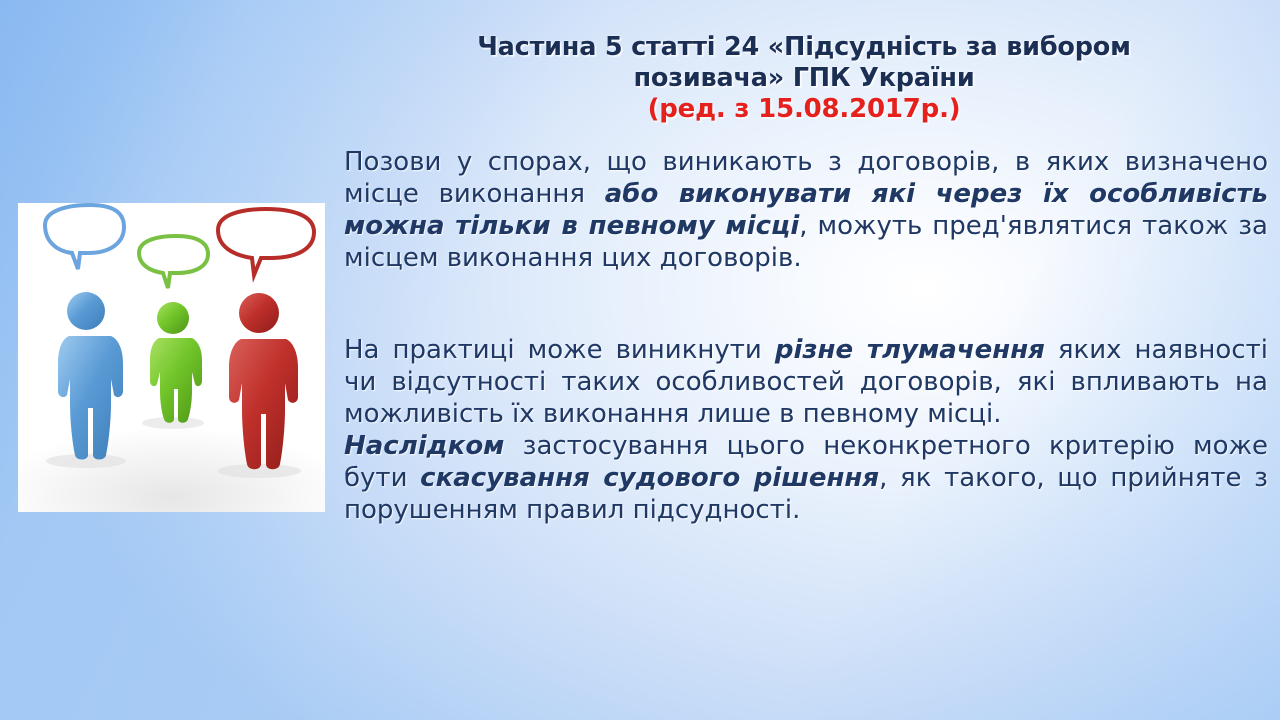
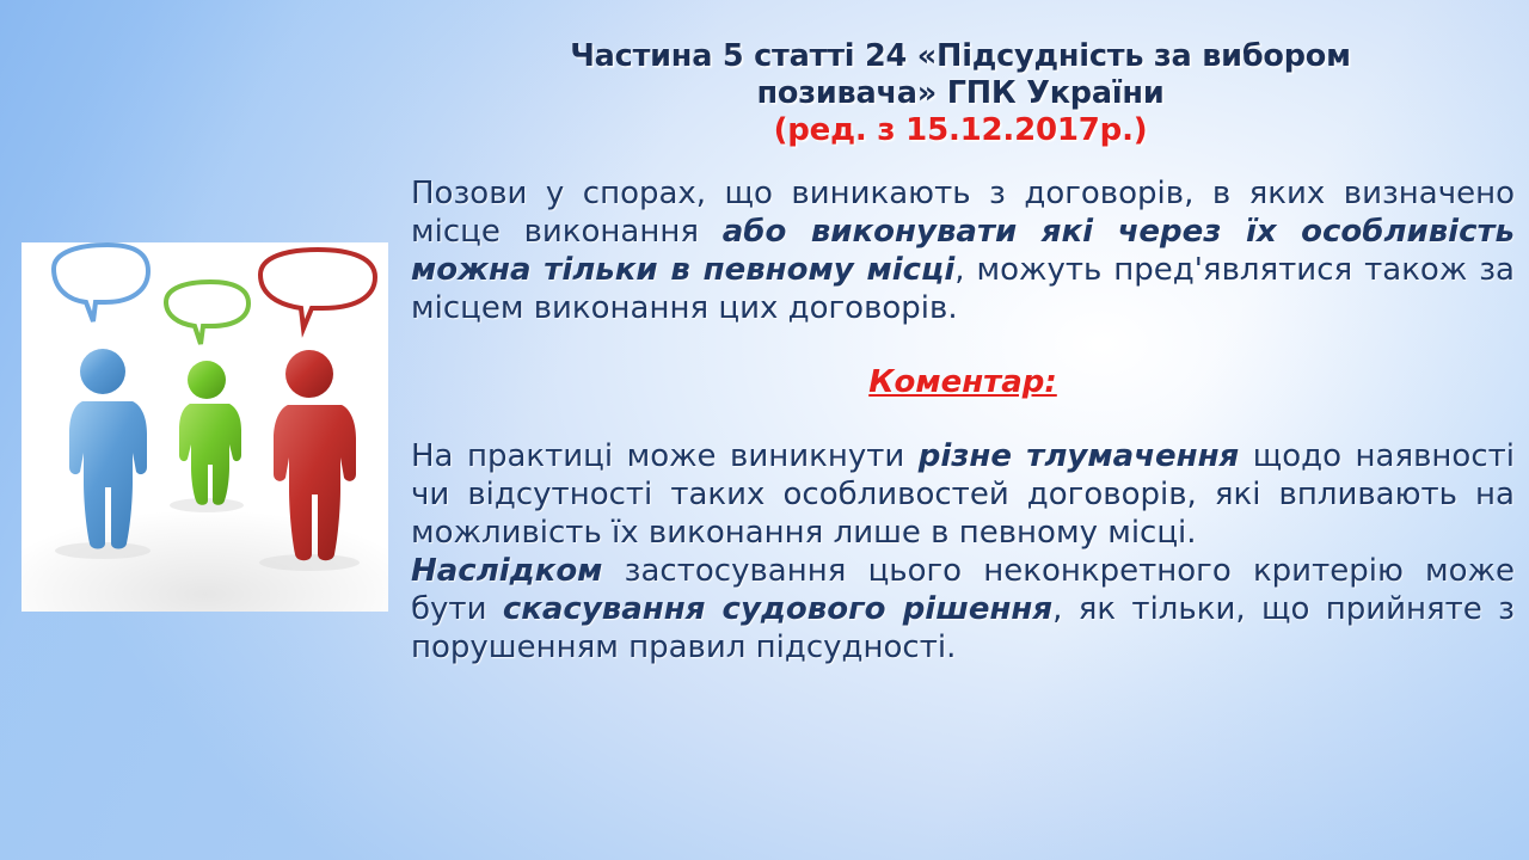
  Частина 5 статті 24 «Підсудність за вибором
  позивача» ГПК України
- (ред. з 15.08.2017р.)
+ (ред. з 15.12.2017р.)
  Позови у спорах, що виникають з договорів, в яких визначено місце виконання або виконувати які через їх особливість можна тільки в певному місці, можуть пред'являтися також за місцем виконання цих договорів.
+ Коментар:
- На практиці може виникнути різне тлумачення яких наявності чи відсутності таких особливостей договорів, які впливають на можливість їх виконання лише в певному місці.
+ На практиці може виникнути різне тлумачення щодо наявності чи відсутності таких особливостей договорів, які впливають на можливість їх виконання лише в певному місці.
- Наслідком застосування цього неконкретного критерію може бути скасування судового рішення, як такого, що прийняте з порушенням правил підсудності.
+ Наслідком застосування цього неконкретного критерію може бути скасування судового рішення, як тільки, що прийняте з порушенням правил підсудності.
